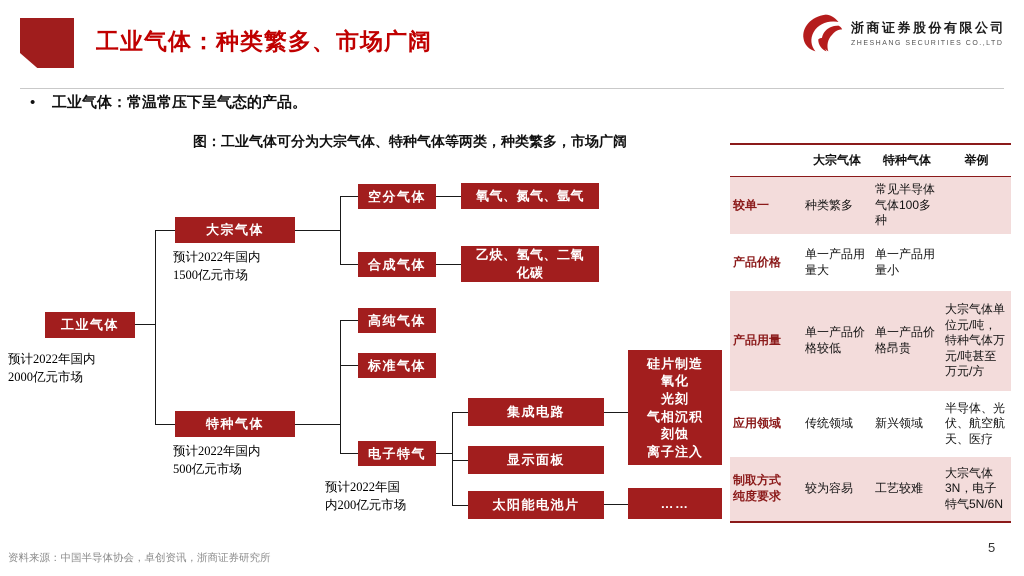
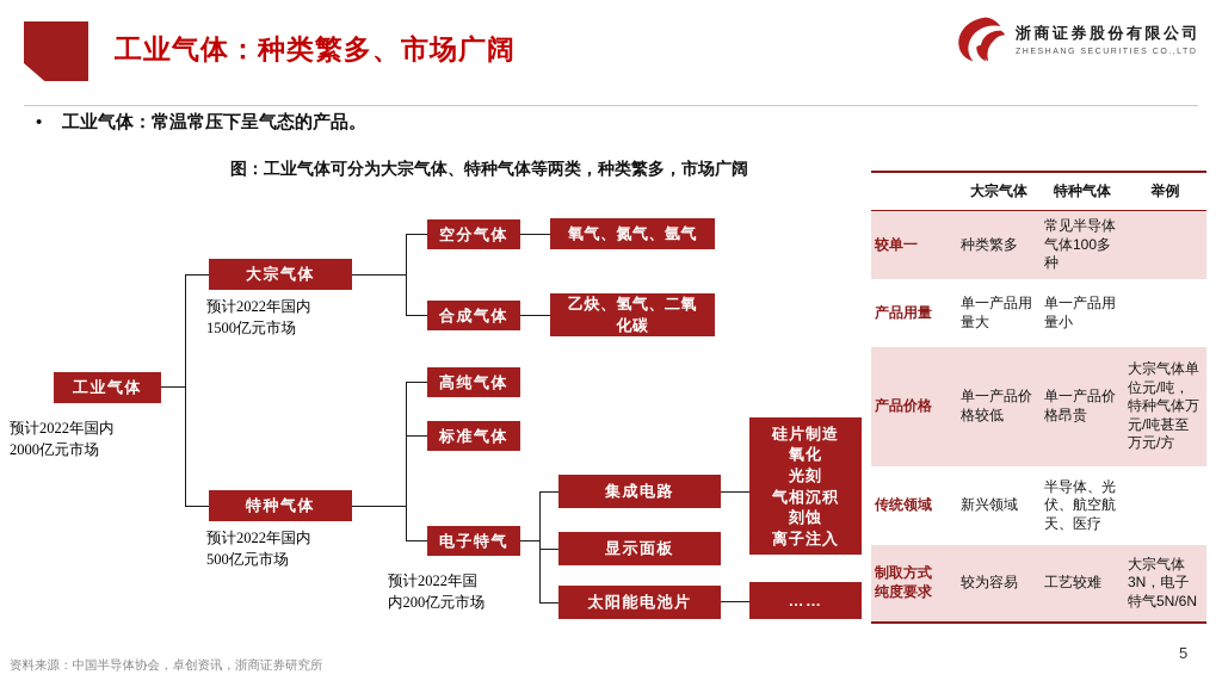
  工业气体：种类繁多、市场广阔
  浙商证券股份有限公司
  • 工业气体：常温常压下呈气态的产品。
  图：工业气体可分为大宗气体、特种气体等两类，种类繁多，市场广阔
  工业气体
  预计2022年国内
  2000亿元市场
  大宗气体
  预计2022年国内
  1500亿元市场
  特种气体
  预计2022年国内
  500亿元市场
  空分气体
  合成气体
  氧气、氮气、氩气
  乙炔、氢气、二氧
  化碳
  高纯气体
  标准气体
  电子特气
  预计2022年国
  内200亿元市场
  集成电路
  显示面板
  太阳能电池片
  硅片制造
  氧化
  光刻
  气相沉积
  刻蚀
  离子注入
  ……
  大宗气体
  特种气体
  举例
  较单一
  种类繁多
  常见半导体气体100多种
- 产品价格
+ 产品用量
  单一产品用量大
  单一产品用量小
- 产品用量
+ 产品价格
  单一产品价格较低
  单一产品价格昂贵
  大宗气体单位元/吨，特种气体万元/吨甚至万元/方
- 应用领域
  传统领域
  新兴领域
  半导体、光伏、航空航天、医疗
  制取方式
  纯度要求
  较为容易
  工艺较难
  大宗气体3N，电子特气5N/6N
  资料来源：中国半导体协会，卓创资讯，浙商证券研究所
  5
